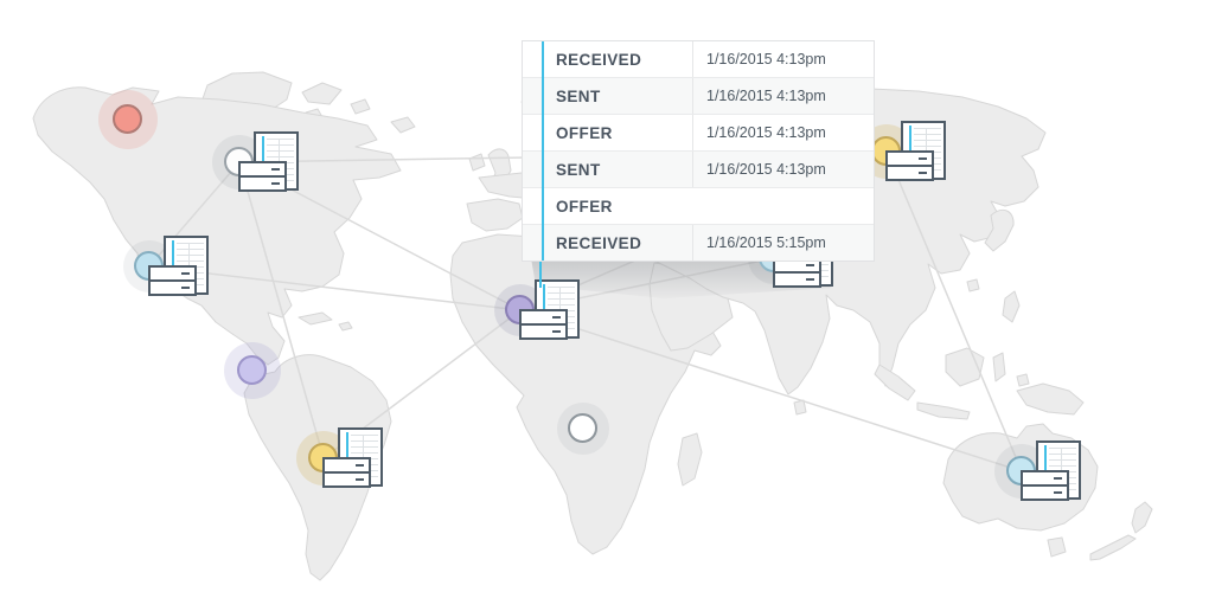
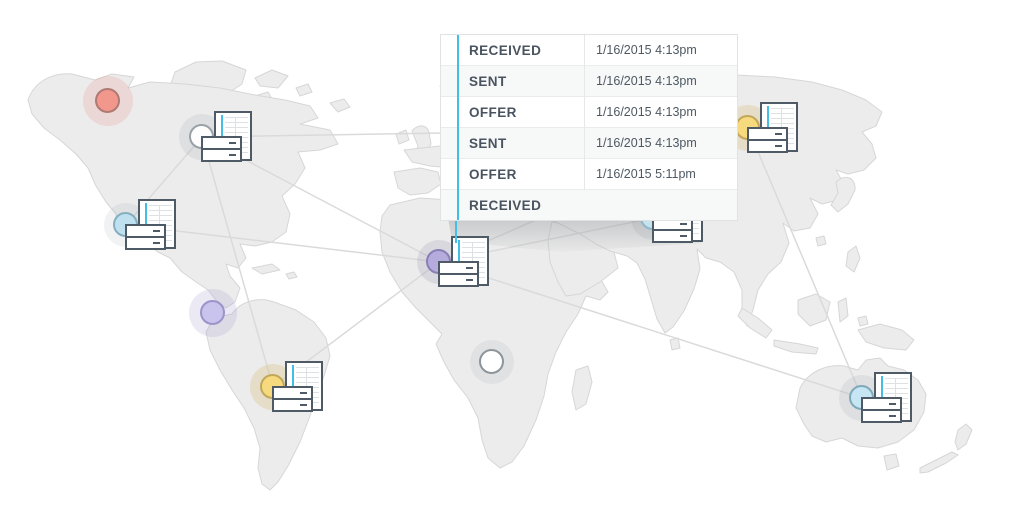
  RECEIVED
  1/16/2015 4:13pm
  SENT
  1/16/2015 4:13pm
  OFFER
  1/16/2015 4:13pm
  SENT
  1/16/2015 4:13pm
  OFFER
+ 1/16/2015 5:11pm
  RECEIVED
- 1/16/2015 5:15pm
